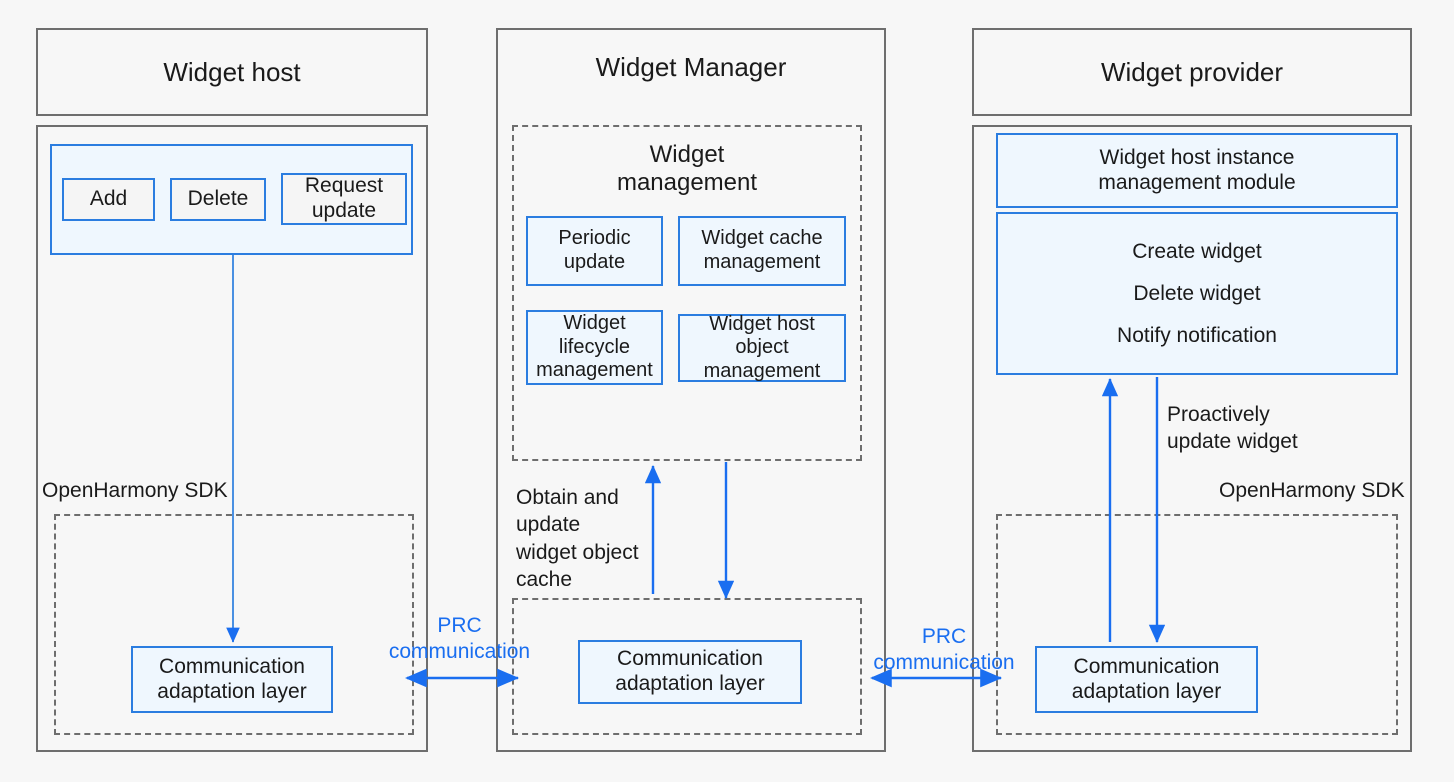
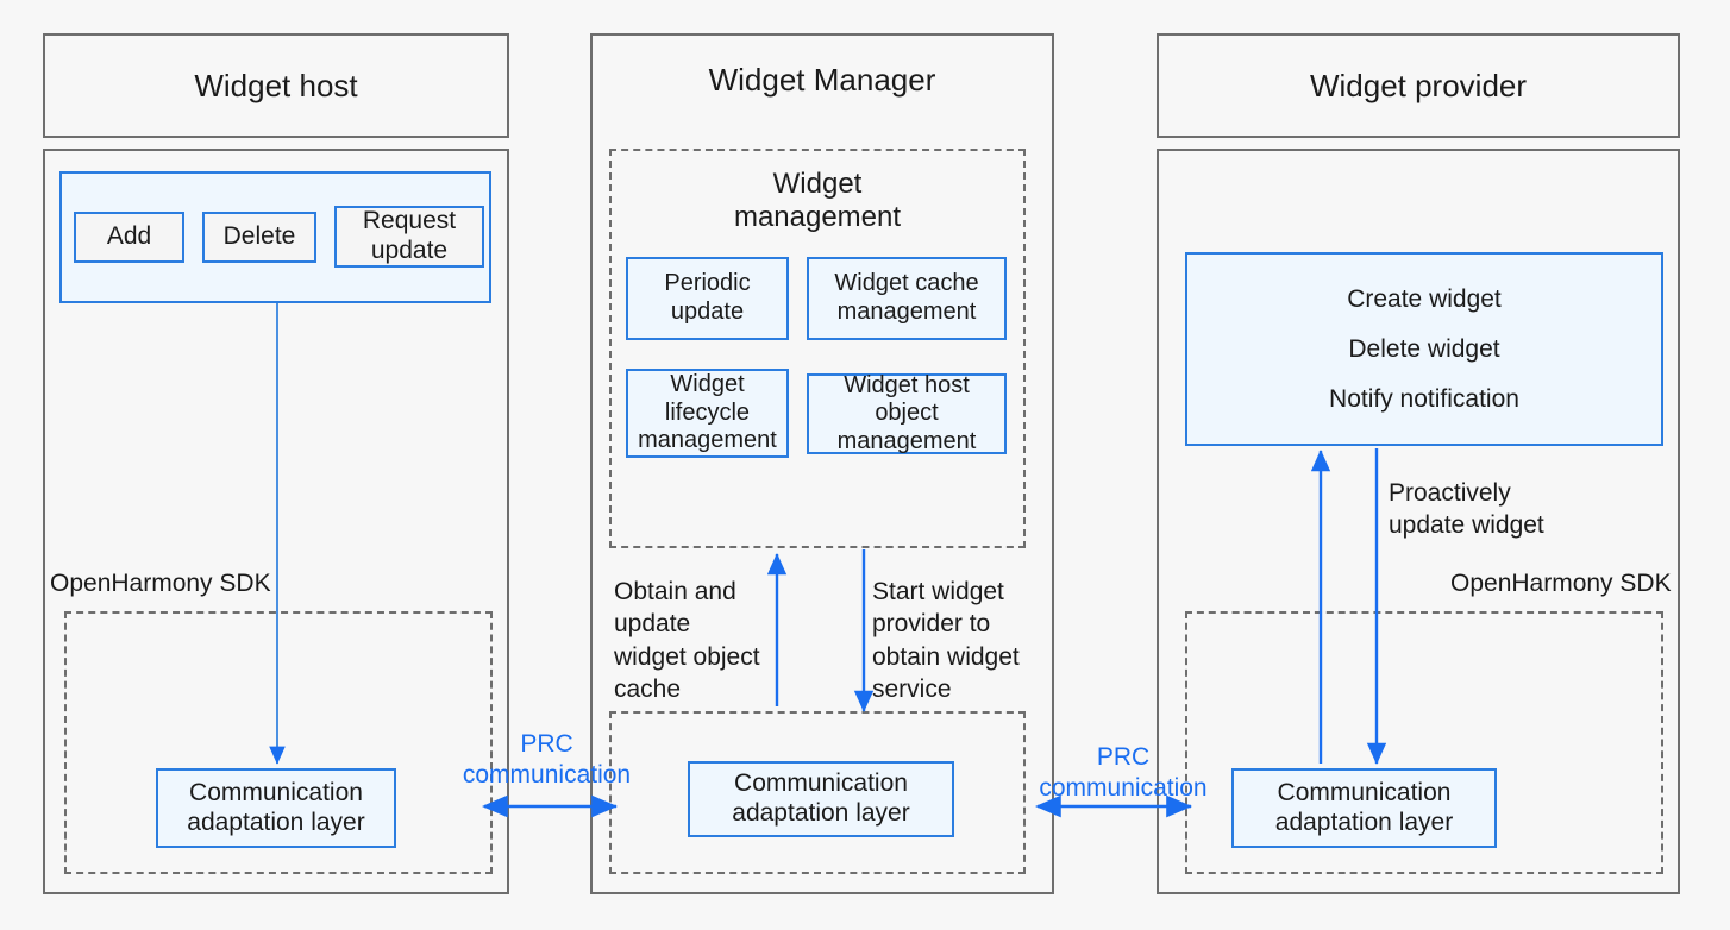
  Widget host
  Add
  Delete
  Request
  update
  OpenHarmony SDK
  Communication
  adaptation layer
  Widget Manager
  Widget
  management
  Periodic
  update
  Widget cache
  management
  Widget
  lifecycle
  management
  Widget host
  object
  management
  Obtain and
  update
  widget object
  cache
+ Start widget
+ provider to
+ obtain widget
+ service
  Communication
  adaptation layer
  Widget provider
- Widget host instance
- management module
  Create widget
  Delete widget
  Notify notification
  Proactively
  update widget
  OpenHarmony SDK
  Communication
  adaptation layer
  PRC
  communication
  PRC
  communication
